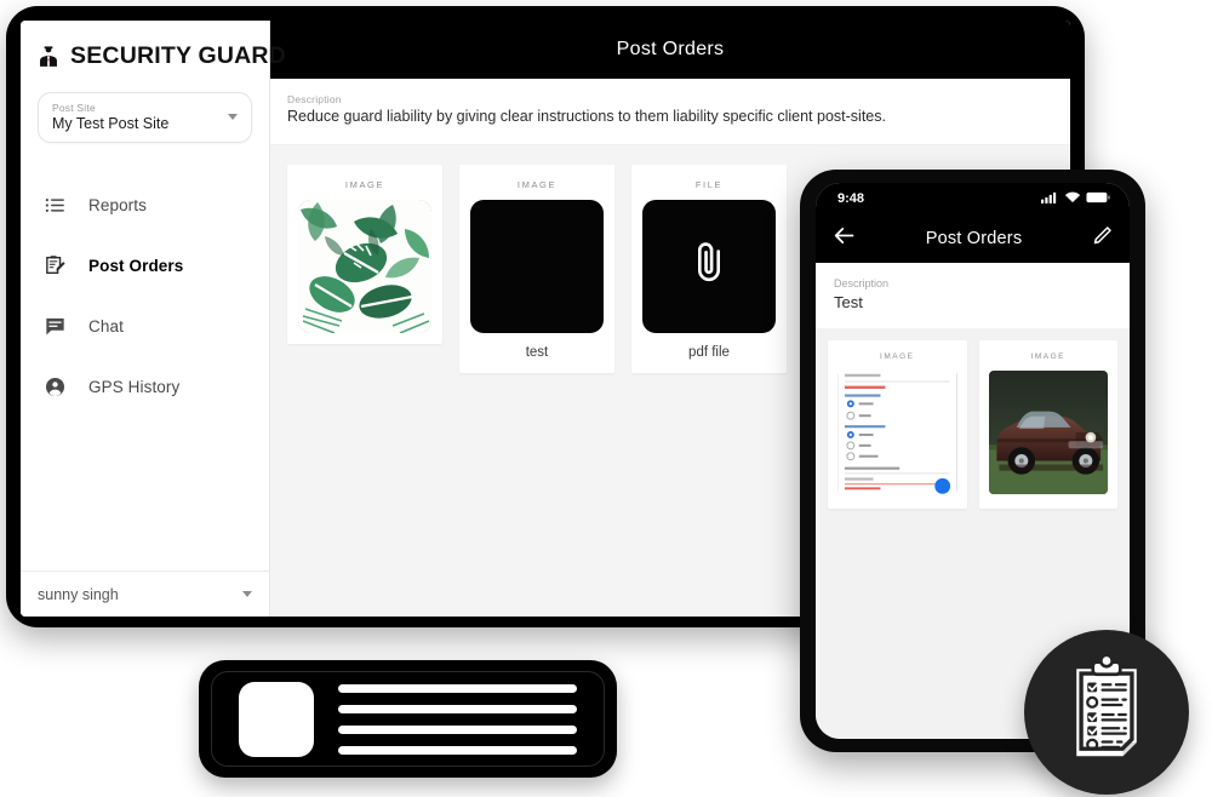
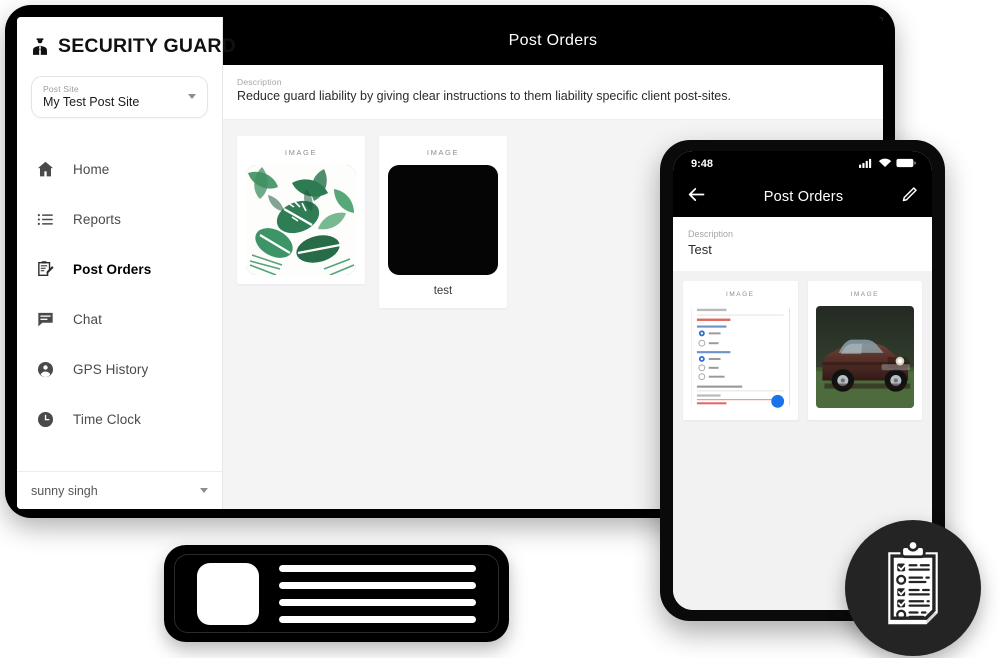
  SECURITY GUARD
  Post Site
  My Test Post Site
+ Home
  Reports
  Post Orders
  Chat
  GPS History
+ Time Clock
  sunny singh
  Post Orders
  Description
  Reduce guard liability by giving clear instructions to them liability specific client post-sites.
  IMAGE
  IMAGE
  test
- FILE
- pdf file
  9:48
  Post Orders
  Description
  Test
